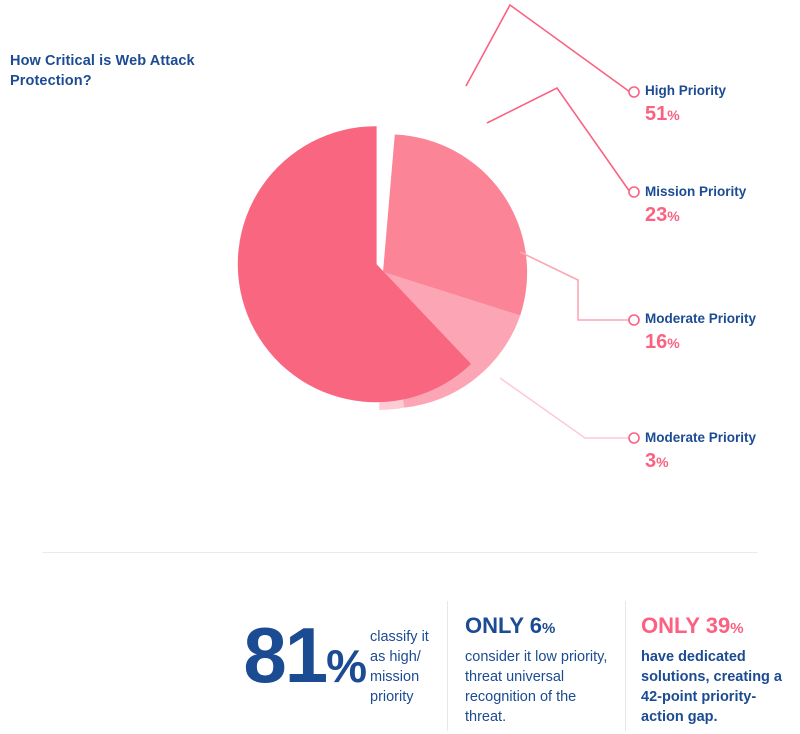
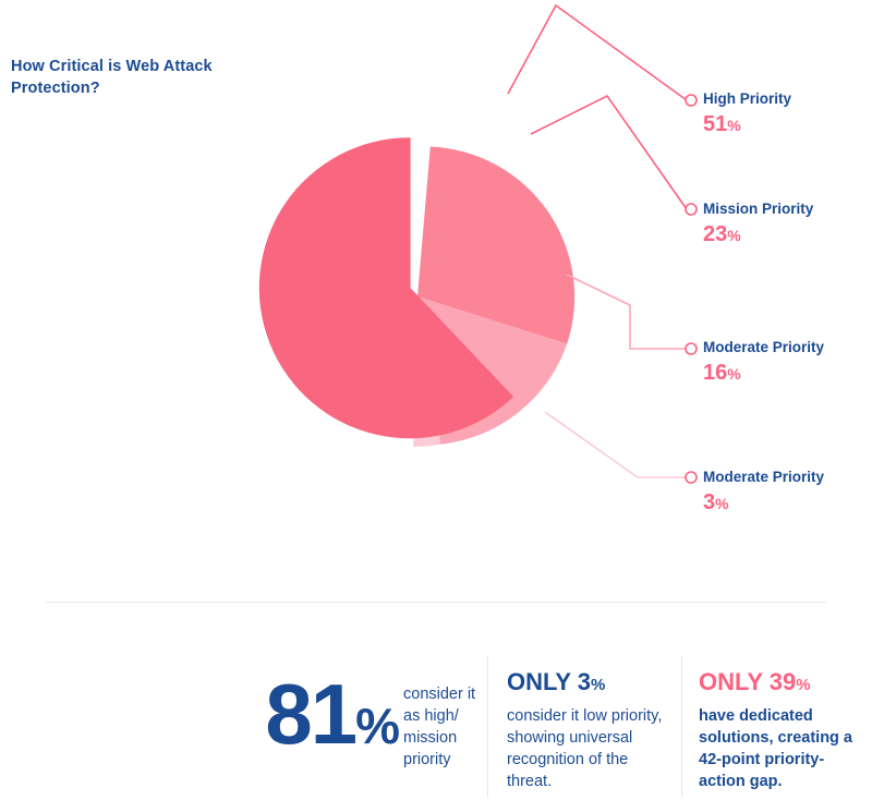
  How Critical is Web Attack Protection?
  High Priority
  51%
  Mission Priority
  23%
  Moderate Priority
  16%
  Moderate Priority
  3%
  81%
- classify it as high/ mission priority
+ consider it as high/ mission priority
- ONLY 6%
+ ONLY 3%
- consider it low priority, threat universal recognition of the threat.
+ consider it low priority, showing universal recognition of the threat.
  ONLY 39%
  have dedicated solutions, creating a 42-point priority-action gap.
